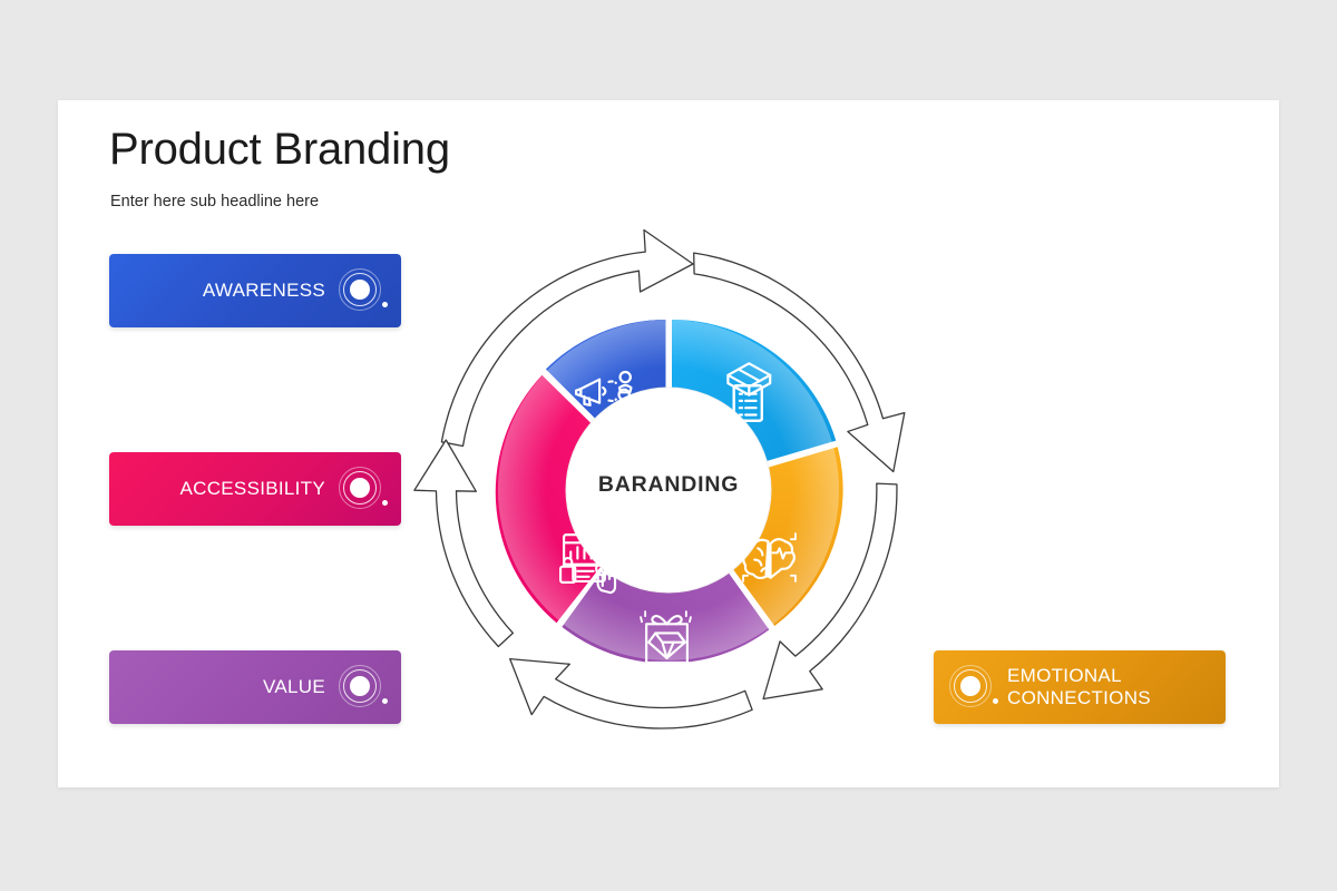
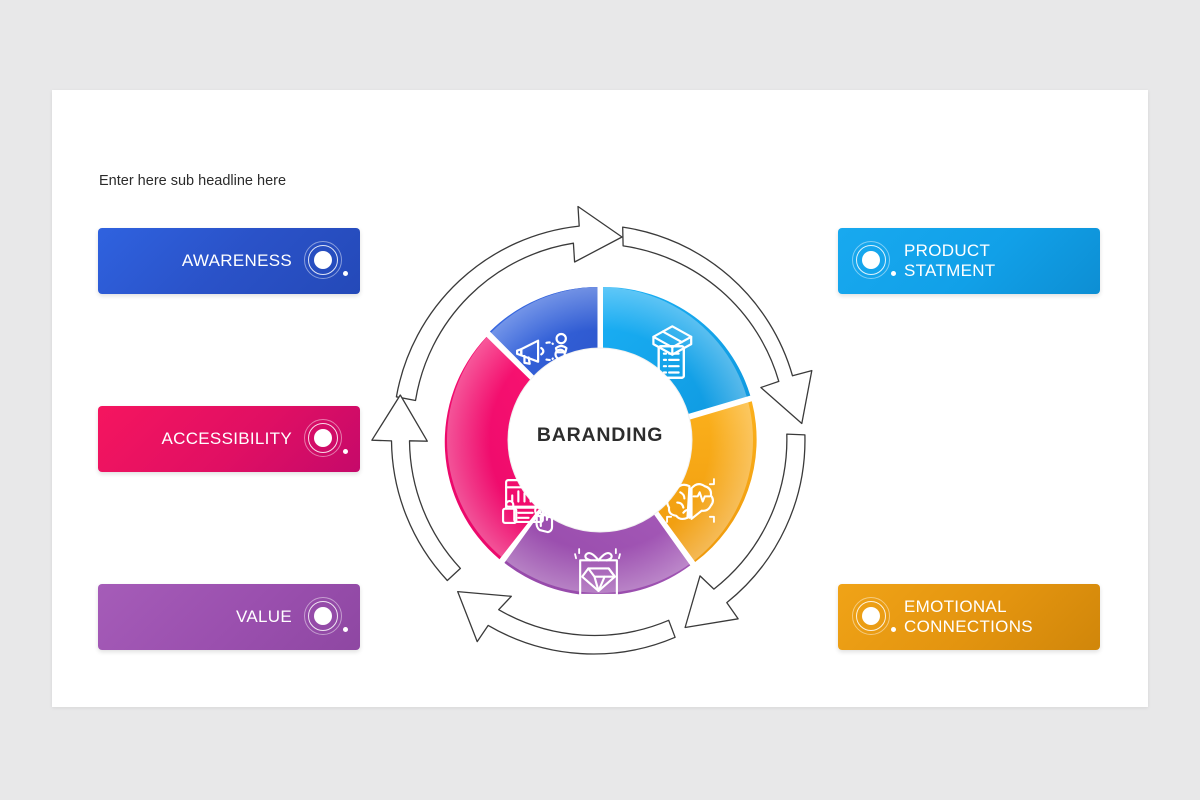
- Product Branding
  Enter here sub headline here
  AWARENESS
  ACCESSIBILITY
  VALUE
+ PRODUCT
+ STATMENT
  EMOTIONAL
  CONNECTIONS
  BARANDING
